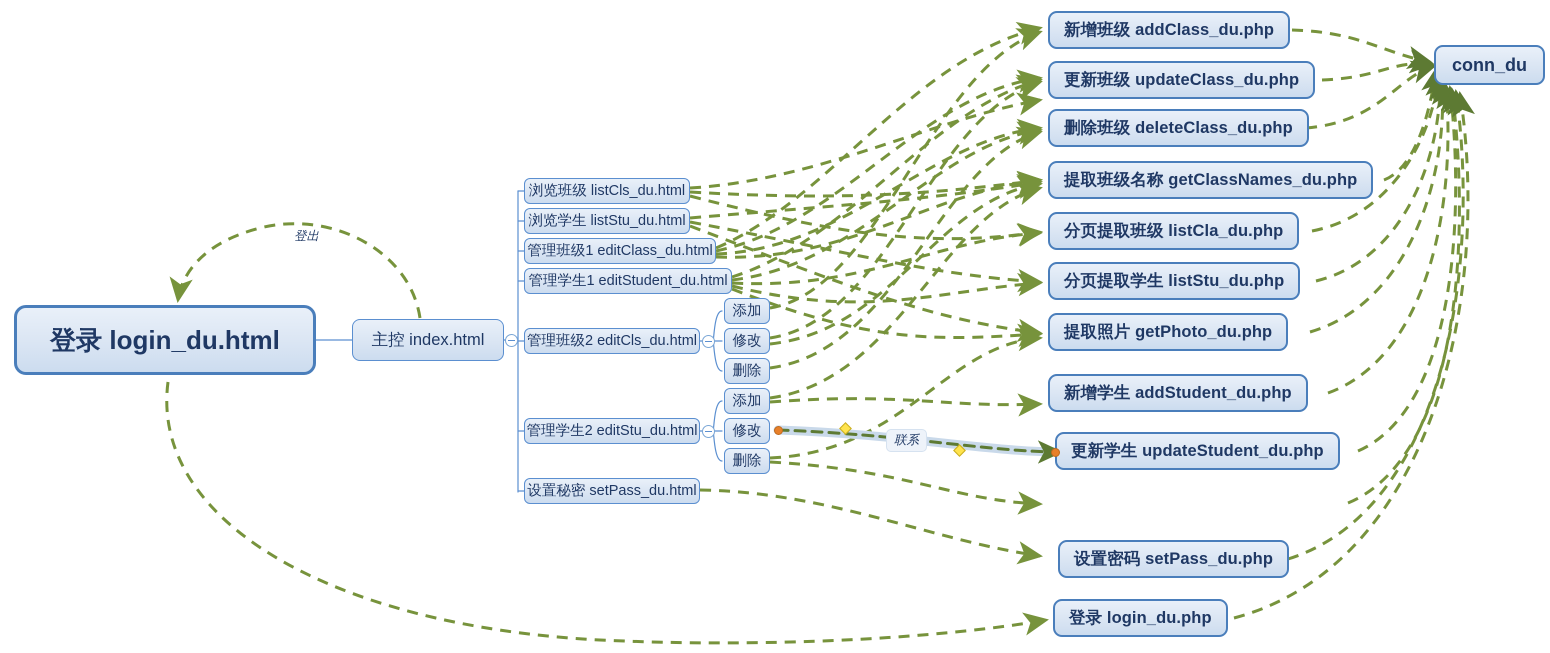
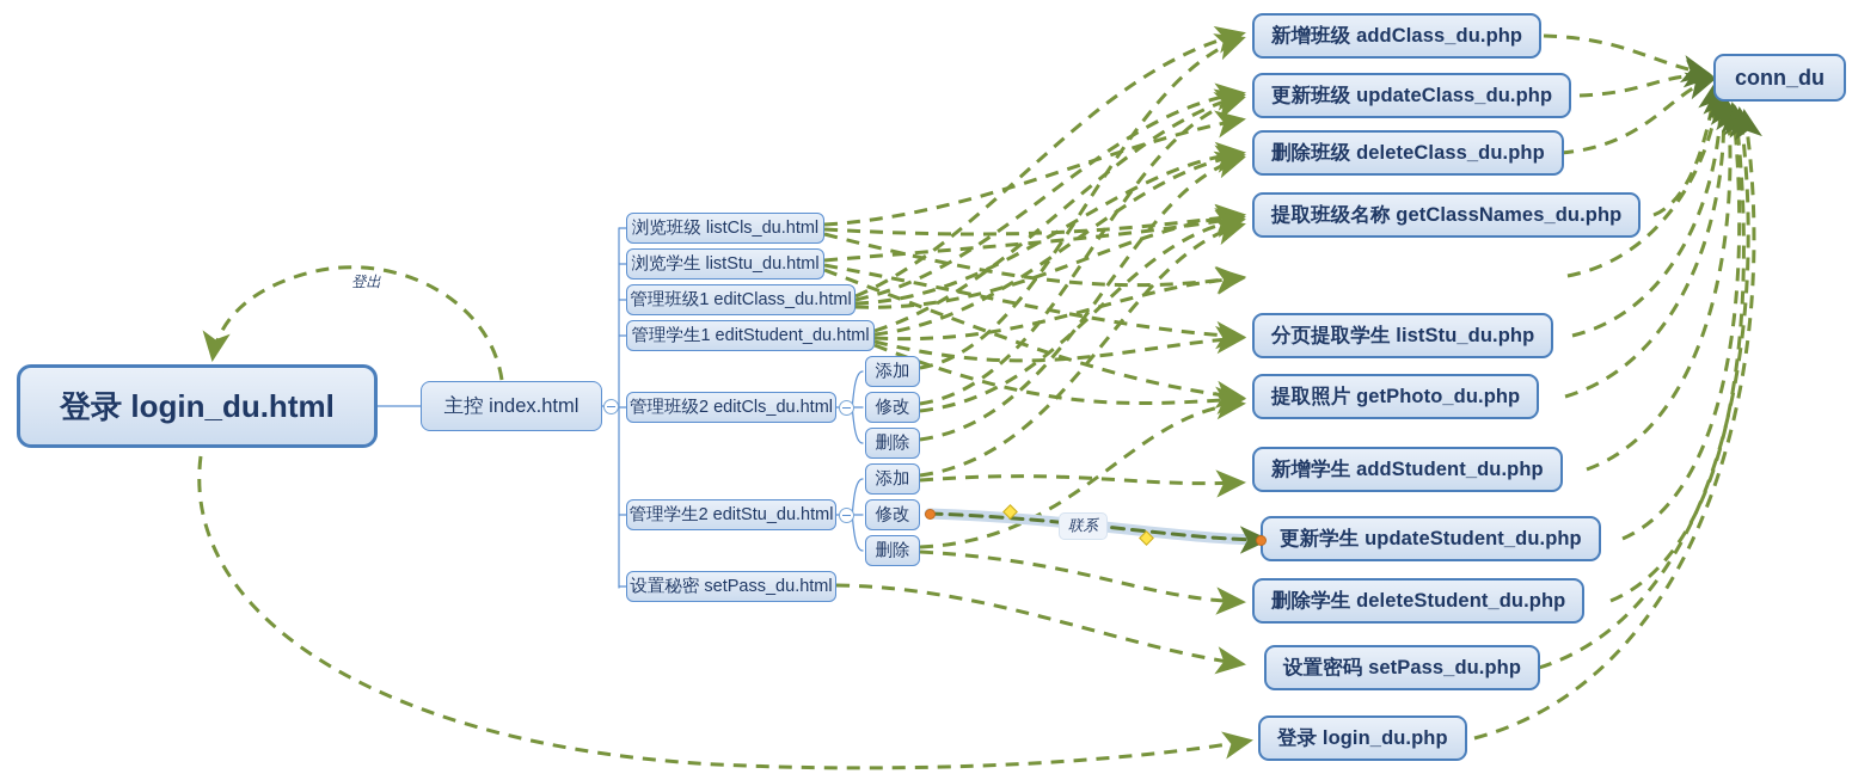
  登录 login_du.html
  主控 index.html
  浏览班级 listCls_du.html
  浏览学生 listStu_du.html
  管理班级1 editClass_du.html
  管理学生1 editStudent_du.html
  管理班级2 editCls_du.html
  管理学生2 editStu_du.html
  设置秘密 setPass_du.html
  添加
  修改
  删除
  添加
  修改
  删除
  新增班级 addClass_du.php
  更新班级 updateClass_du.php
  删除班级 deleteClass_du.php
  提取班级名称 getClassNames_du.php
- 分页提取班级 listCla_du.php
  分页提取学生 listStu_du.php
  提取照片 getPhoto_du.php
  新增学生 addStudent_du.php
  更新学生 updateStudent_du.php
+ 删除学生 deleteStudent_du.php
  设置密码 setPass_du.php
  登录 login_du.php
  conn_du
  登出
  联系
